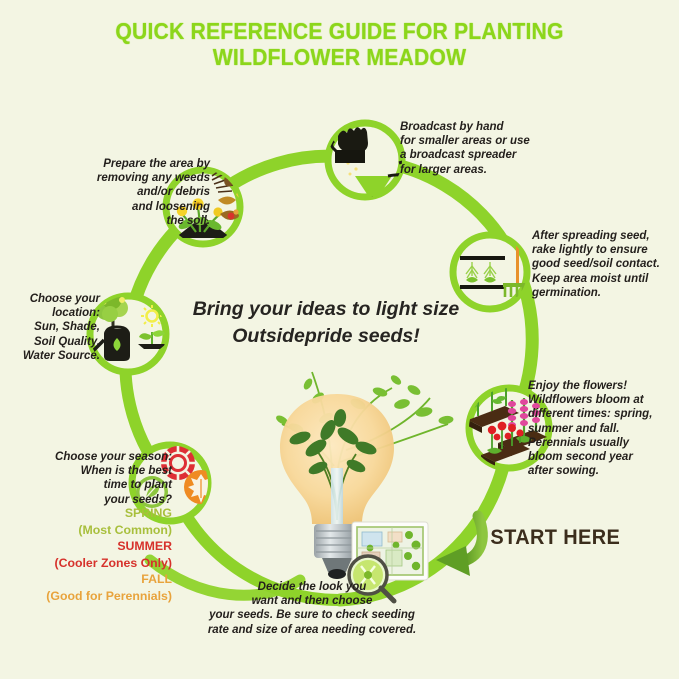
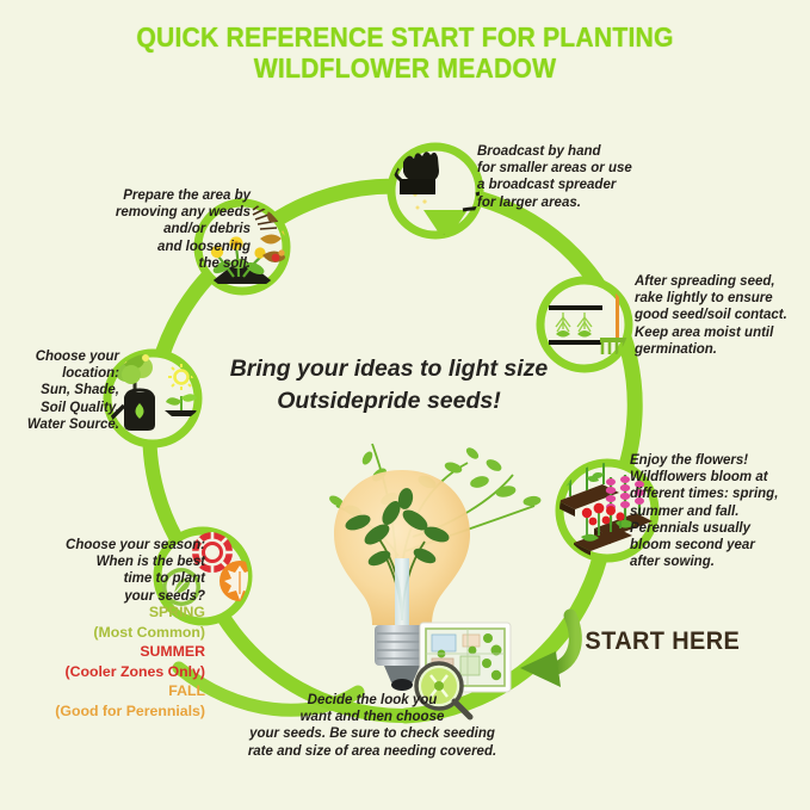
- QUICK REFERENCE GUIDE FOR PLANTING
+ QUICK REFERENCE START FOR PLANTING
  WILDFLOWER MEADOW
  Prepare the area by
  removing any weeds
  and/or debris
  and loosening
  the soil.
  Broadcast by hand
  for smaller areas or use
  a broadcast spreader
  for larger areas.
  After spreading seed,
  rake lightly to ensure
  good seed/soil contact.
  Keep area moist until
  germination.
  Enjoy the flowers!
  Wildflowers bloom at
  different times: spring,
  summer and fall.
  Perennials usually
  bloom second year
  after sowing.
  Decide the look you
  want and then choose
  your seeds. Be sure to check seeding
  rate and size of area needing covered.
  Choose your season:
  When is the best
  time to plant
  your seeds?
  Choose your
  location:
  Sun, Shade,
  Soil Quality,
  Water Source.
  Bring your ideas to light size Outsidepride seeds!
  SPRING
  (Most Common)
  SUMMER
  (Cooler Zones Only)
  FALL
  (Good for Perennials)
  START HERE
